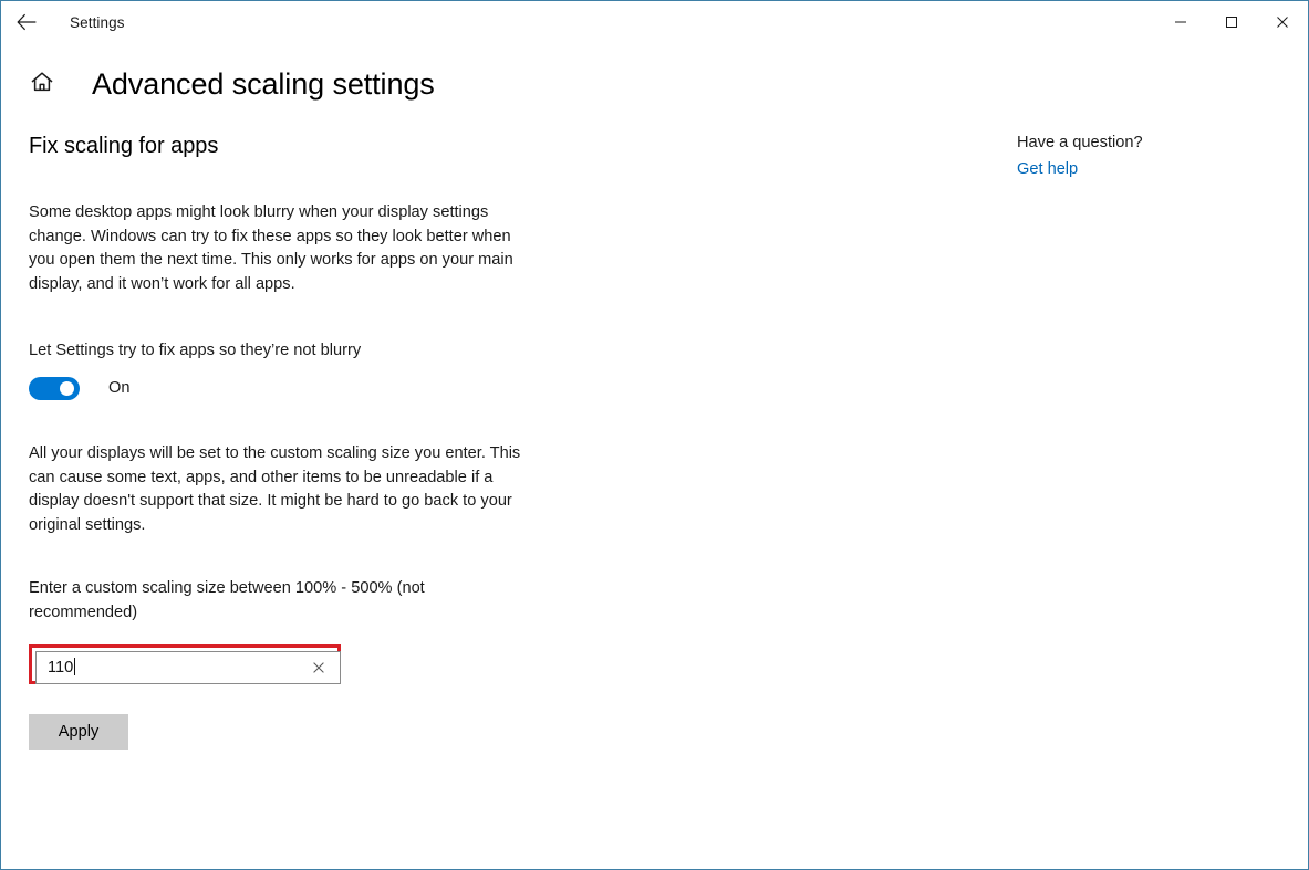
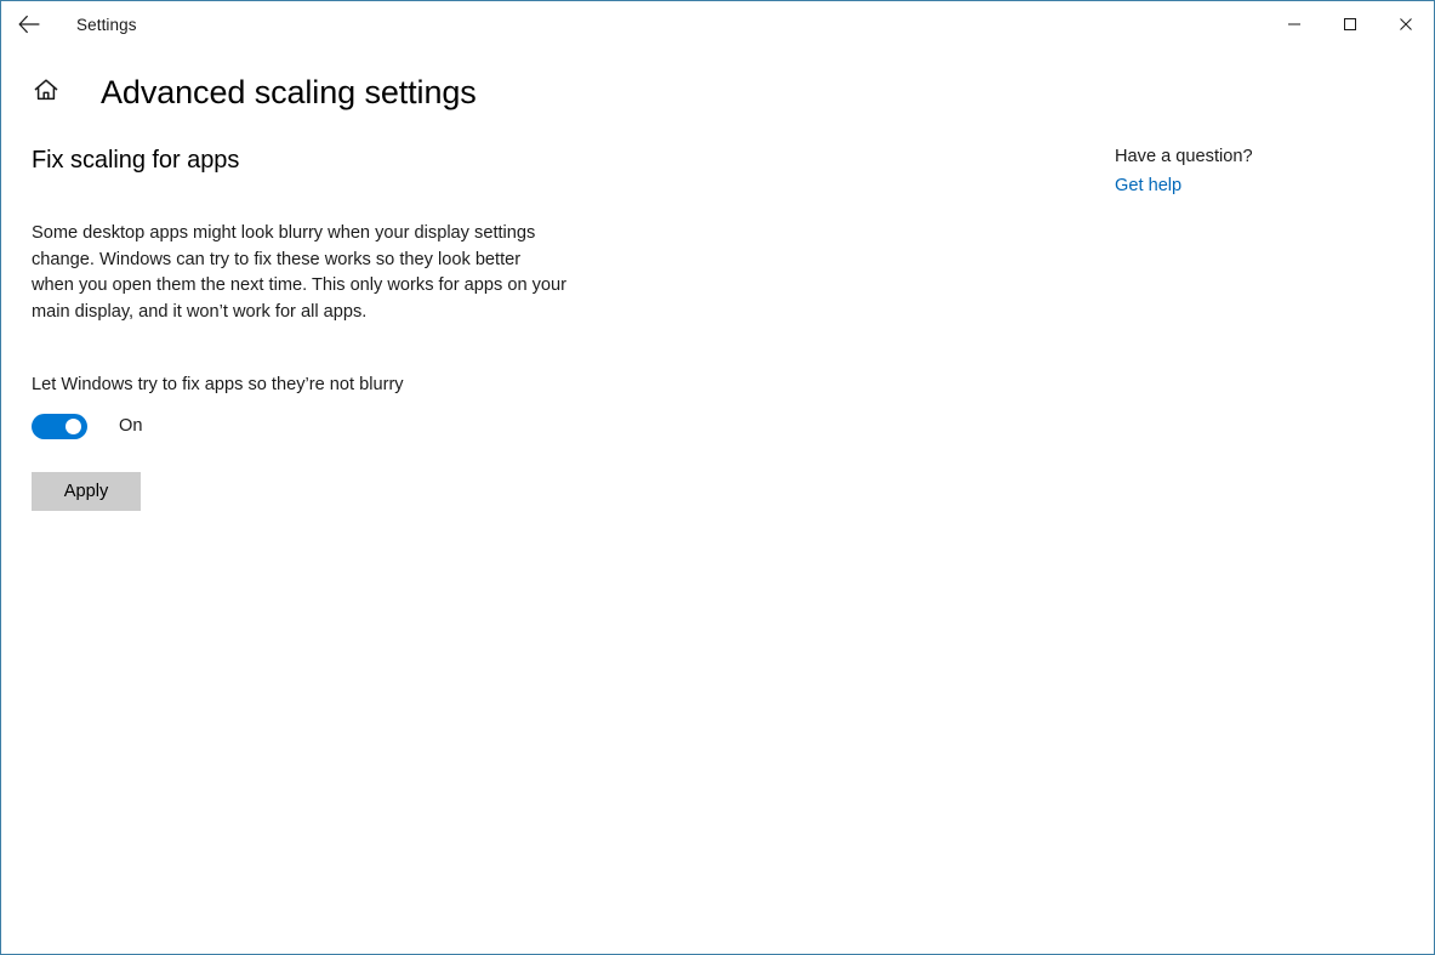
  Settings
  Advanced scaling settings
  Fix scaling for apps
- Some desktop apps might look blurry when your display settings change. Windows can try to fix these apps so they look better when you open them the next time. This only works for apps on your main display, and it won’t work for all apps.
+ Some desktop apps might look blurry when your display settings change. Windows can try to fix these works so they look better when you open them the next time. This only works for apps on your main display, and it won’t work for all apps.
- Let Settings try to fix apps so they’re not blurry
+ Let Windows try to fix apps so they’re not blurry
  On
- All your displays will be set to the custom scaling size you enter. This can cause some text, apps, and other items to be unreadable if a display doesn't support that size. It might be hard to go back to your original settings.
- Enter a custom scaling size between 100% - 500% (not recommended)
- 110
  Apply
  Have a question?
  Get help
